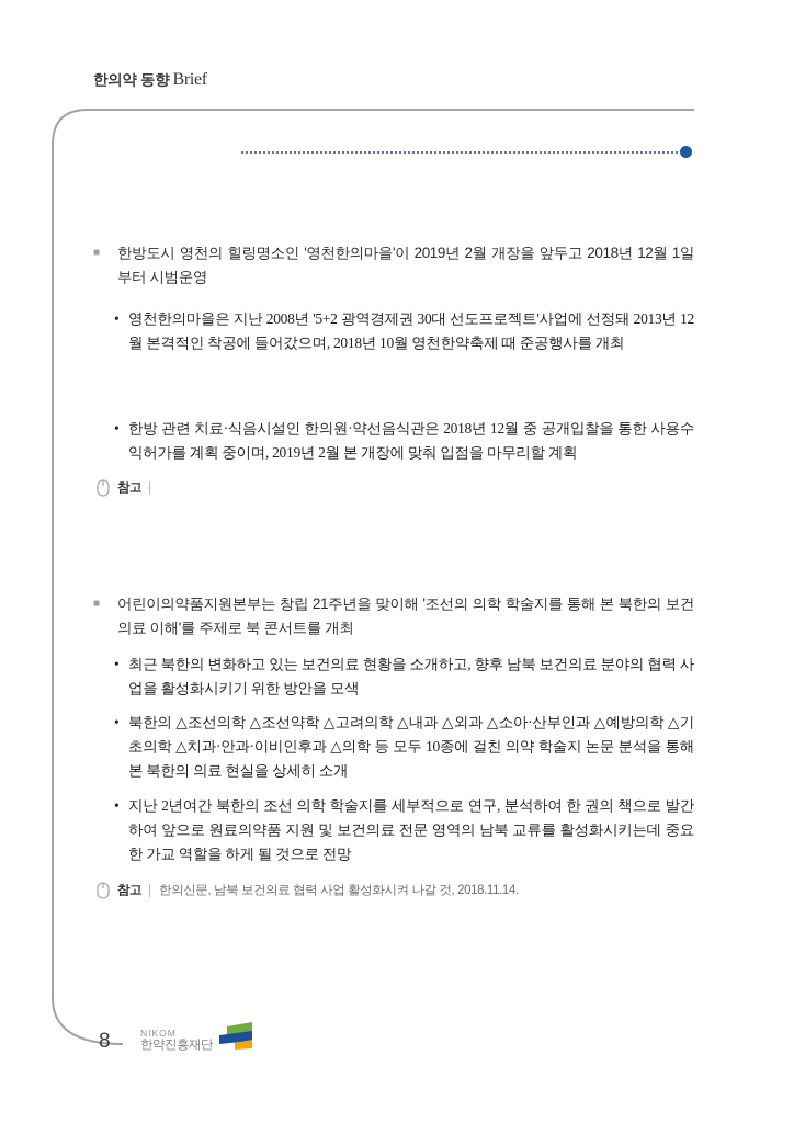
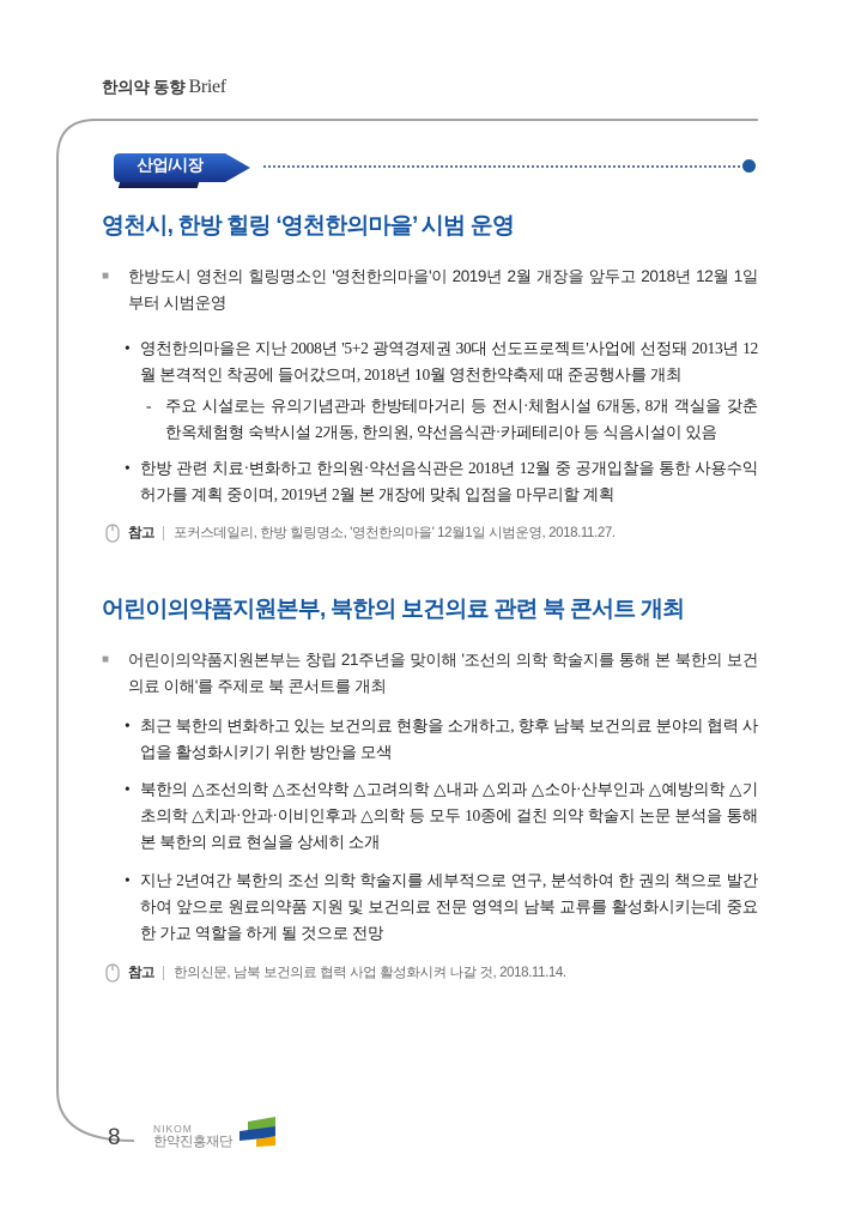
  한의약 동향 Brief
+ 산업/시장
+ 영천시, 한방 힐링 ‘영천한의마을’ 시범 운영
  ■
  한방도시 영천의 힐링명소인 '영천한의마을'이 2019년 2월 개장을 앞두고 2018년 12월 1일부터 시범운영
  •
  영천한의마을은 지난 2008년 '5+2 광역경제권 30대 선도프로젝트'사업에 선정돼 2013년 12월 본격적인 착공에 들어갔으며, 2018년 10월 영천한약축제 때 준공행사를 개최
+ -
+ 주요 시설로는 유의기념관과 한방테마거리 등 전시·체험시설 6개동, 8개 객실을 갖춘 한옥체험형 숙박시설 2개동, 한의원, 약선음식관·카페테리아 등 식음시설이 있음
  •
- 한방 관련 치료·식음시설인 한의원·약선음식관은 2018년 12월 중 공개입찰을 통한 사용수익허가를 계획 중이며, 2019년 2월 본 개장에 맞춰 입점을 마무리할 계획
+ 한방 관련 치료·변화하고 한의원·약선음식관은 2018년 12월 중 공개입찰을 통한 사용수익허가를 계획 중이며, 2019년 2월 본 개장에 맞춰 입점을 마무리할 계획
  참고
+ 포커스데일리, 한방 힐링명소, '영천한의마을' 12월1일 시범운영, 2018.11.27.
+ 어린이의약품지원본부, 북한의 보건의료 관련 북 콘서트 개최
  ■
  어린이의약품지원본부는 창립 21주년을 맞이해 '조선의 의학 학술지를 통해 본 북한의 보건의료 이해'를 주제로 북 콘서트를 개최
  •
  최근 북한의 변화하고 있는 보건의료 현황을 소개하고, 향후 남북 보건의료 분야의 협력 사업을 활성화시키기 위한 방안을 모색
  •
  북한의 △조선의학 △조선약학 △고려의학 △내과 △외과 △소아·산부인과 △예방의학 △기초의학 △치과·안과·이비인후과 △의학 등 모두 10종에 걸친 의약 학술지 논문 분석을 통해 본 북한의 의료 현실을 상세히 소개
  •
  지난 2년여간 북한의 조선 의학 학술지를 세부적으로 연구, 분석하여 한 권의 책으로 발간하여 앞으로 원료의약품 지원 및 보건의료 전문 영역의 남북 교류를 활성화시키는데 중요한 가교 역할을 하게 될 것으로 전망
  참고
  한의신문, 남북 보건의료 협력 사업 활성화시켜 나갈 것, 2018.11.14.
  8
  NIKOM
  한약진흥재단
